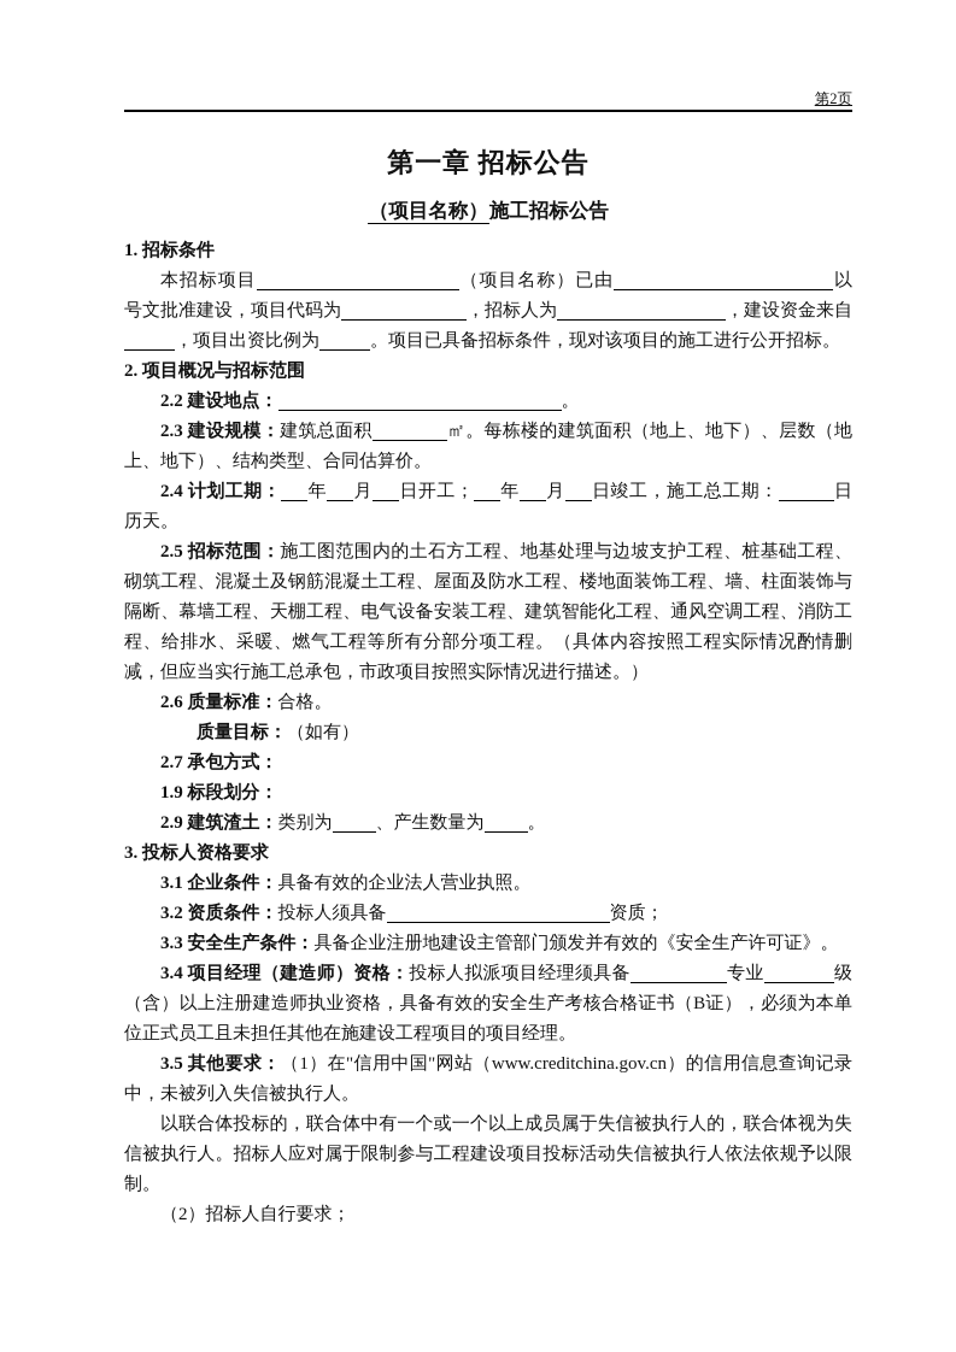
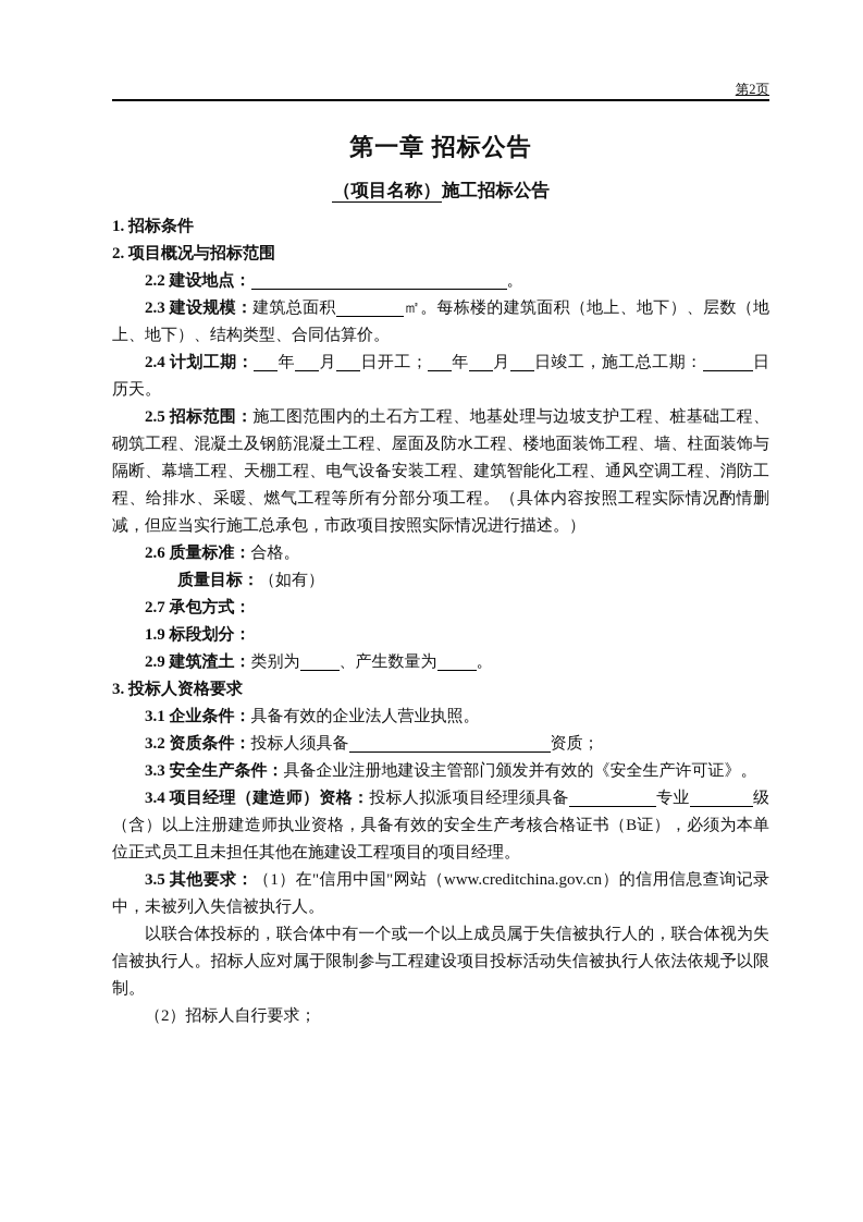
  第2页
  第一章 招标公告
  （项目名称）施工招标公告
  1. 招标条件
- 本招标项目 （项目名称）已由 以号文批准建设，项目代码为 ，招标人为 ，建设资金来自，项目出资比例为 。项目已具备招标条件，现对该项目的施工进行公开招标。
  2. 项目概况与招标范围
  2.2 建设地点： 。
  2.3 建设规模：建筑总面积 ㎡。每栋楼的建筑面积（地上、地下）、层数（地上、地下）、结构类型、合同估算价。
  2.4 计划工期： 年 月 日开工； 年 月 日竣工，施工总工期： 日历天。
  2.5 招标范围：施工图范围内的土石方工程、地基处理与边坡支护工程、桩基础工程、砌筑工程、混凝土及钢筋混凝土工程、屋面及防水工程、楼地面装饰工程、墙、柱面装饰与隔断、幕墙工程、天棚工程、电气设备安装工程、建筑智能化工程、通风空调工程、消防工程、给排水、采暖、燃气工程等所有分部分项工程。（具体内容按照工程实际情况酌情删减，但应当实行施工总承包，市政项目按照实际情况进行描述。）
  2.6 质量标准：合格。
  质量目标：（如有）
  2.7 承包方式：
  1.9 标段划分：
  2.9 建筑渣土：类别为 、产生数量为 。
  3. 投标人资格要求
  3.1 企业条件：具备有效的企业法人营业执照。
  3.2 资质条件：投标人须具备 资质；
  3.3 安全生产条件：具备企业注册地建设主管部门颁发并有效的《安全生产许可证》。
  3.4 项目经理（建造师）资格：投标人拟派项目经理须具备 专业 级（含）以上注册建造师执业资格，具备有效的安全生产考核合格证书（B证），必须为本单位正式员工且未担任其他在施建设工程项目的项目经理。
  3.5 其他要求：（1）在"信用中国"网站（www.creditchina.gov.cn）的信用信息查询记录中，未被列入失信被执行人。
  以联合体投标的，联合体中有一个或一个以上成员属于失信被执行人的，联合体视为失信被执行人。招标人应对属于限制参与工程建设项目投标活动失信被执行人依法依规予以限制。
  （2）招标人自行要求；
